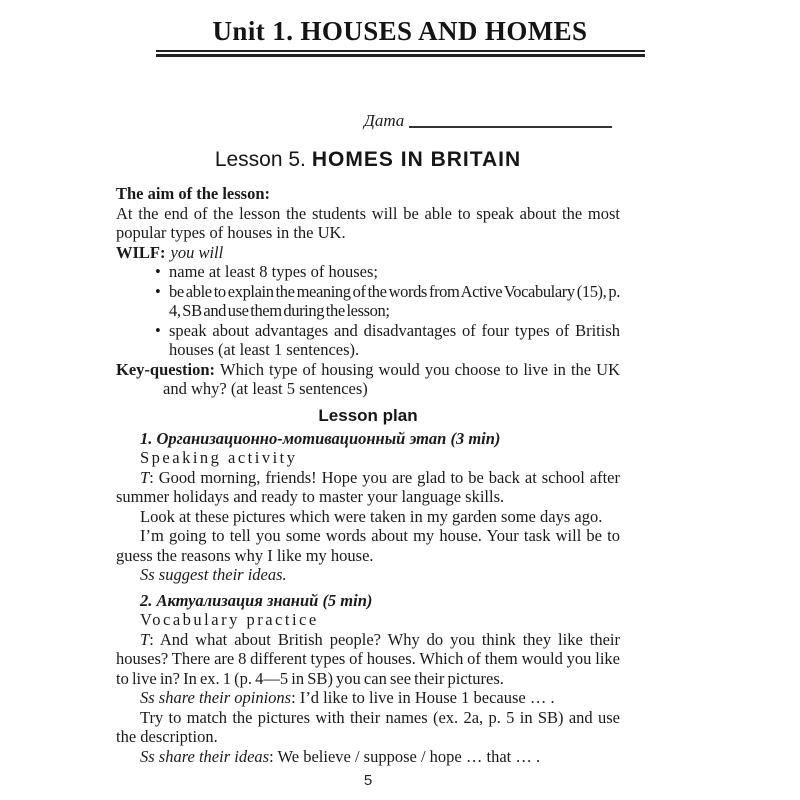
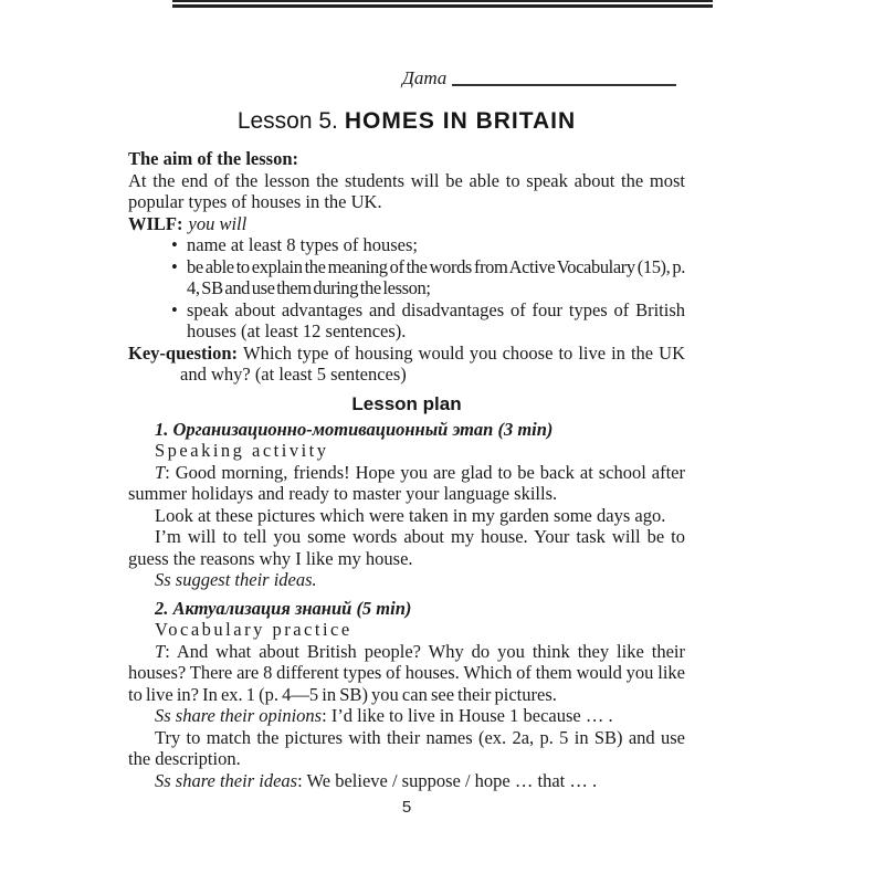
- Unit 1. HOUSES AND HOMES
  Дата
  Lesson 5. HOMES IN BRITAIN
  The aim of the lesson:
  At the end of the lesson the students will be able to speak about the most popular types of houses in the UK.
  WILF: you will
  name at least 8 types of houses;
  be able to explain the meaning of the words from Active Vocabulary (15), p. 4, SB and use them during the lesson;
- speak about advantages and disadvantages of four types of British houses (at least 1 sentences).
+ speak about advantages and disadvantages of four types of British houses (at least 12 sentences).
  Key-question: Which type of housing would you choose to live in the UK and why? (at least 5 sentences)
  Lesson plan
  1. Организационно-мотивационный этап (3 min)
  Speaking activity
  T: Good morning, friends! Hope you are glad to be back at school after summer holidays and ready to master your language skills.
  Look at these pictures which were taken in my garden some days ago.
- I’m going to tell you some words about my house. Your task will be to guess the reasons why I like my house.
+ I’m will to tell you some words about my house. Your task will be to guess the reasons why I like my house.
  Ss suggest their ideas.
  2. Актуализация знаний (5 min)
  Vocabulary practice
  T: And what about British people? Why do you think they like their houses? There are 8 different types of houses. Which of them would you like to live in? In ex. 1 (p. 4—5 in SB) you can see their pictures.
  Ss share their opinions: I’d like to live in House 1 because … .
  Try to match the pictures with their names (ex. 2a, p. 5 in SB) and use the description.
  Ss share their ideas: We believe / suppose / hope … that … .
  5
